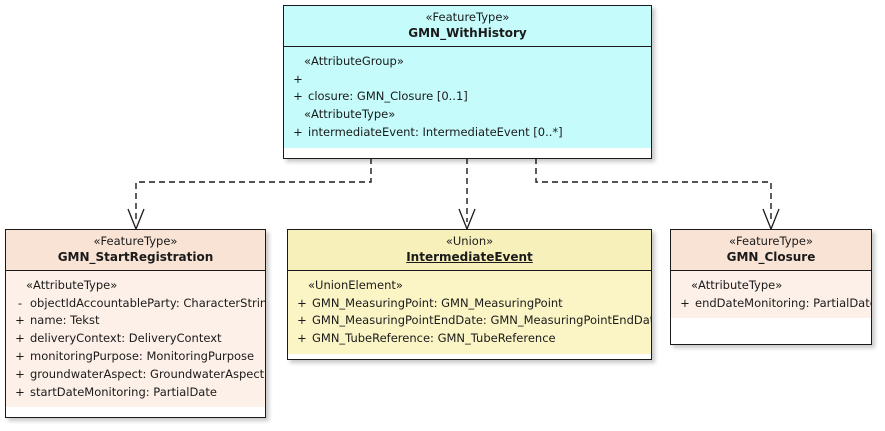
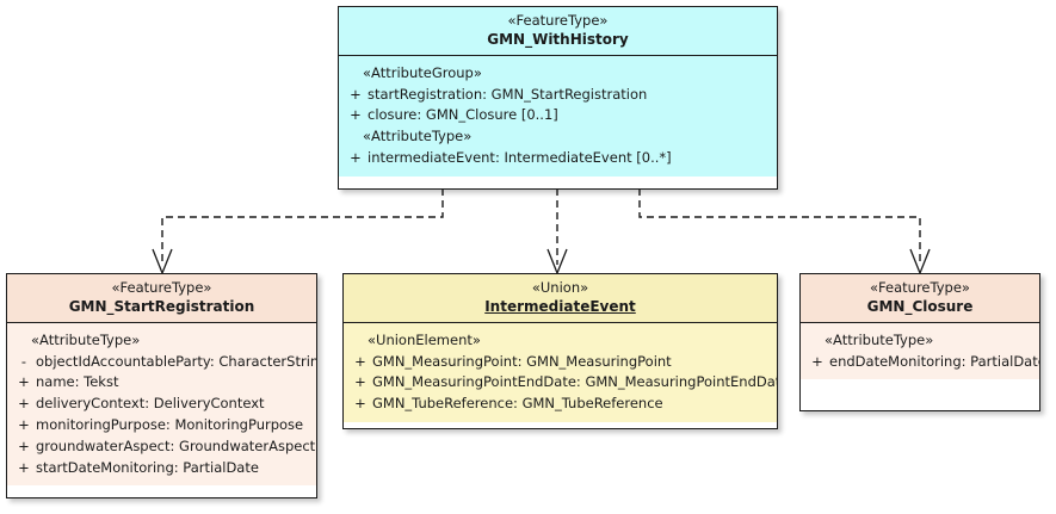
  «FeatureType»
  GMN_WithHistory
  «AttributeGroup»
  +
+ startRegistration: GMN_StartRegistration
  +
  closure: GMN_Closure [0..1]
  «AttributeType»
  +
  intermediateEvent: IntermediateEvent [0..*]
  «FeatureType»
  GMN_StartRegistration
  «AttributeType»
  -
  objectIdAccountableParty: CharacterStrin
  +
  name: Tekst
  +
  deliveryContext: DeliveryContext
  +
  monitoringPurpose: MonitoringPurpose
  +
  groundwaterAspect: GroundwaterAspect
  +
  startDateMonitoring: PartialDate
  «Union»
  IntermediateEvent
  «UnionElement»
  +
  GMN_MeasuringPoint: GMN_MeasuringPoint
  +
  GMN_MeasuringPointEndDate: GMN_MeasuringPointEndDa
  +
  GMN_TubeReference: GMN_TubeReference
  «FeatureType»
  GMN_Closure
  «AttributeType»
  +
  endDateMonitoring: PartialDat
